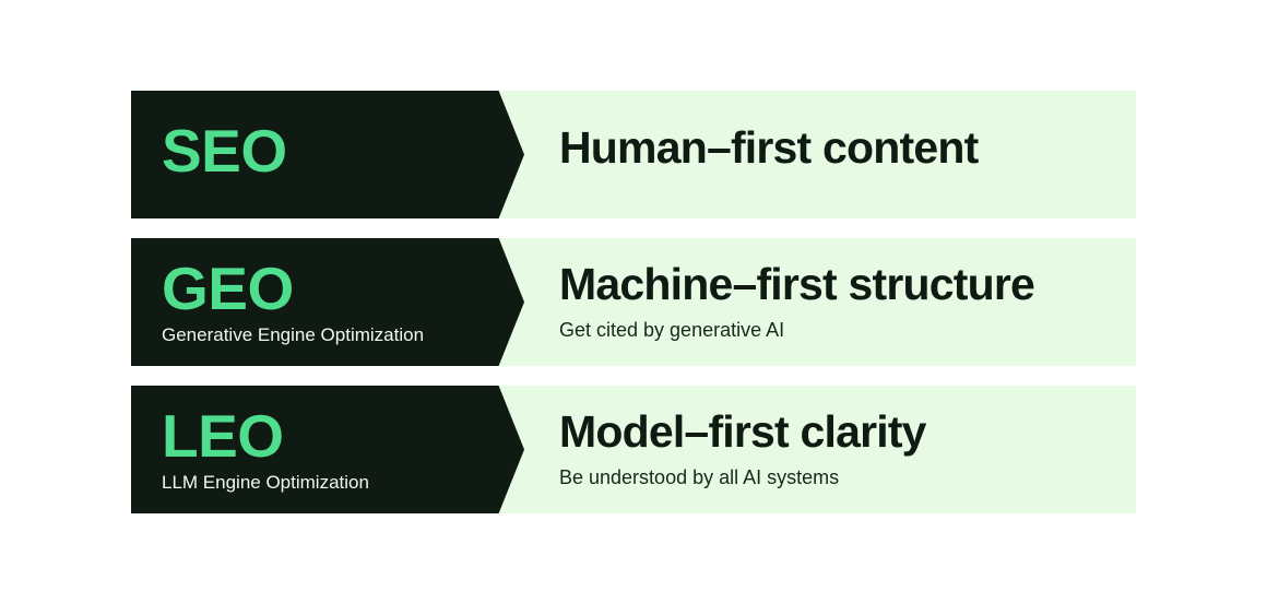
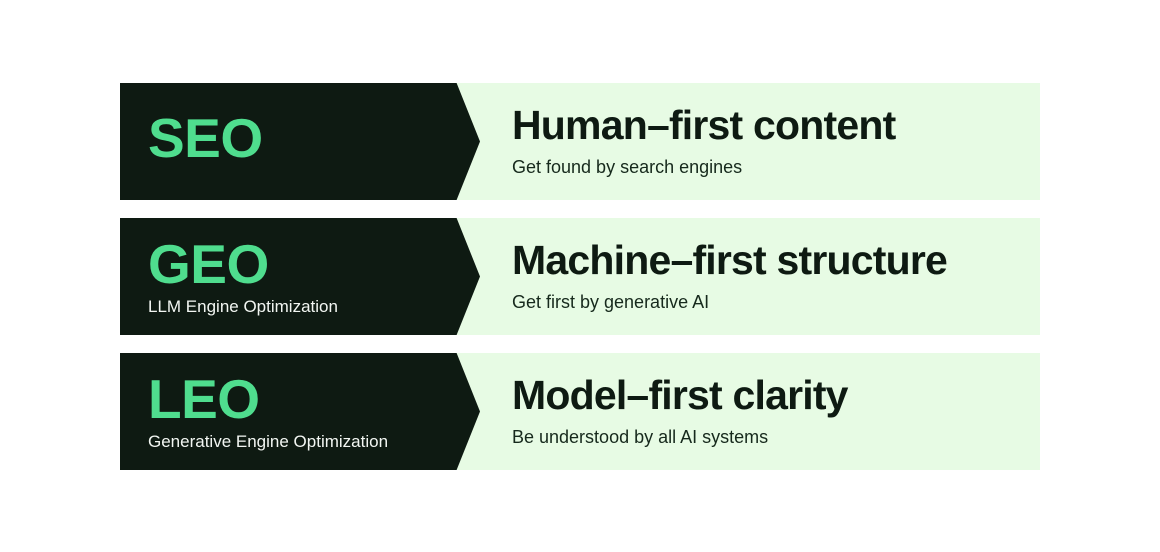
  SEO
  Human–first content
+ Get found by search engines
  GEO
- Generative Engine Optimization
+ LLM Engine Optimization
  Machine–first structure
- Get cited by generative AI
+ Get first by generative AI
  LEO
- LLM Engine Optimization
+ Generative Engine Optimization
  Model–first clarity
  Be understood by all AI systems
